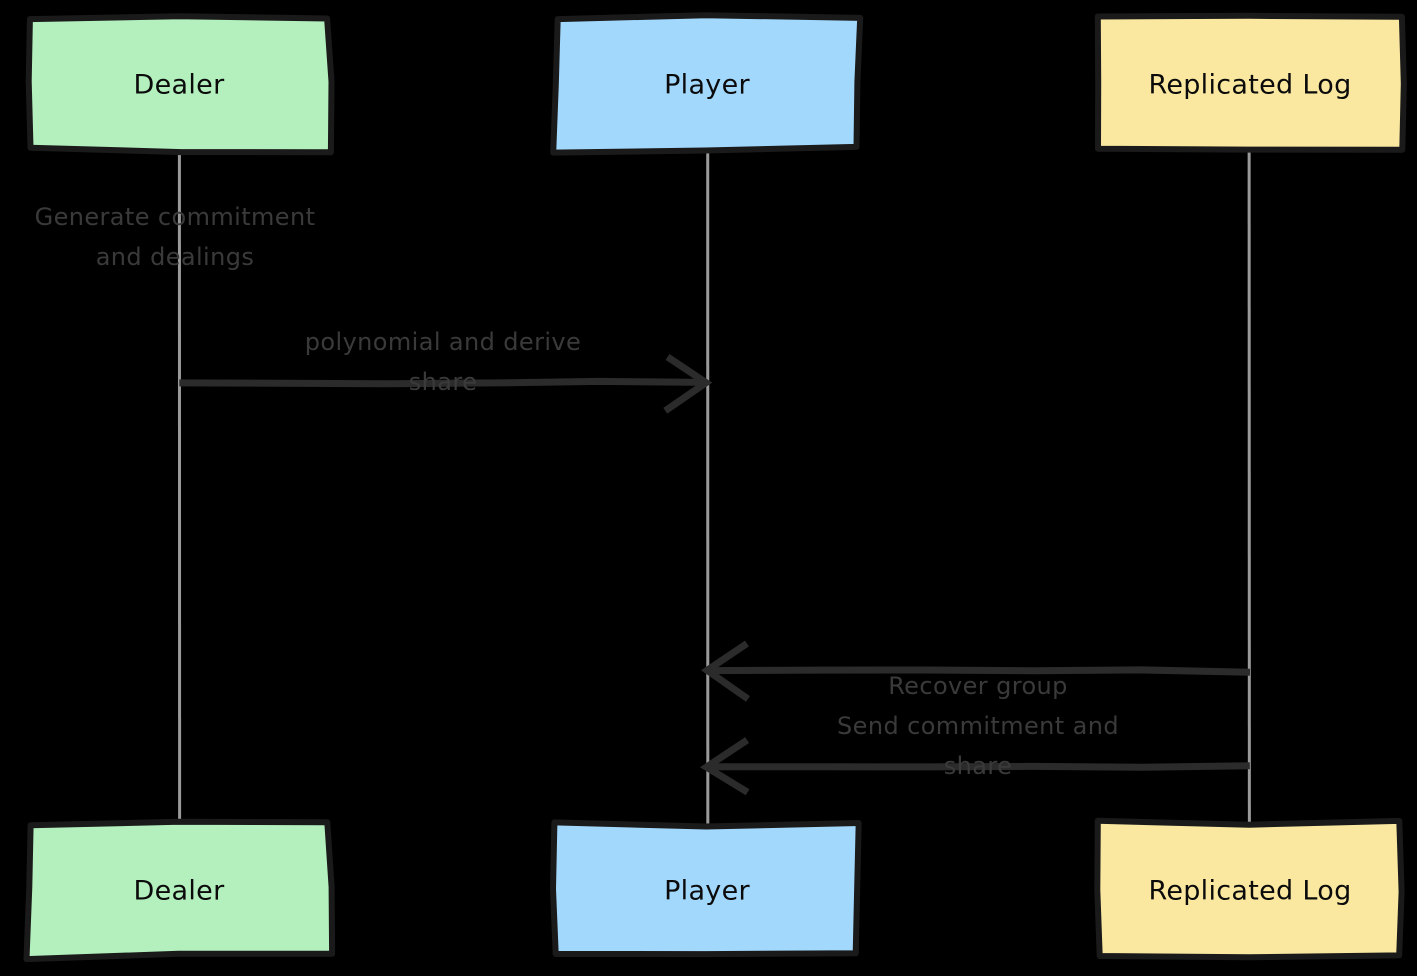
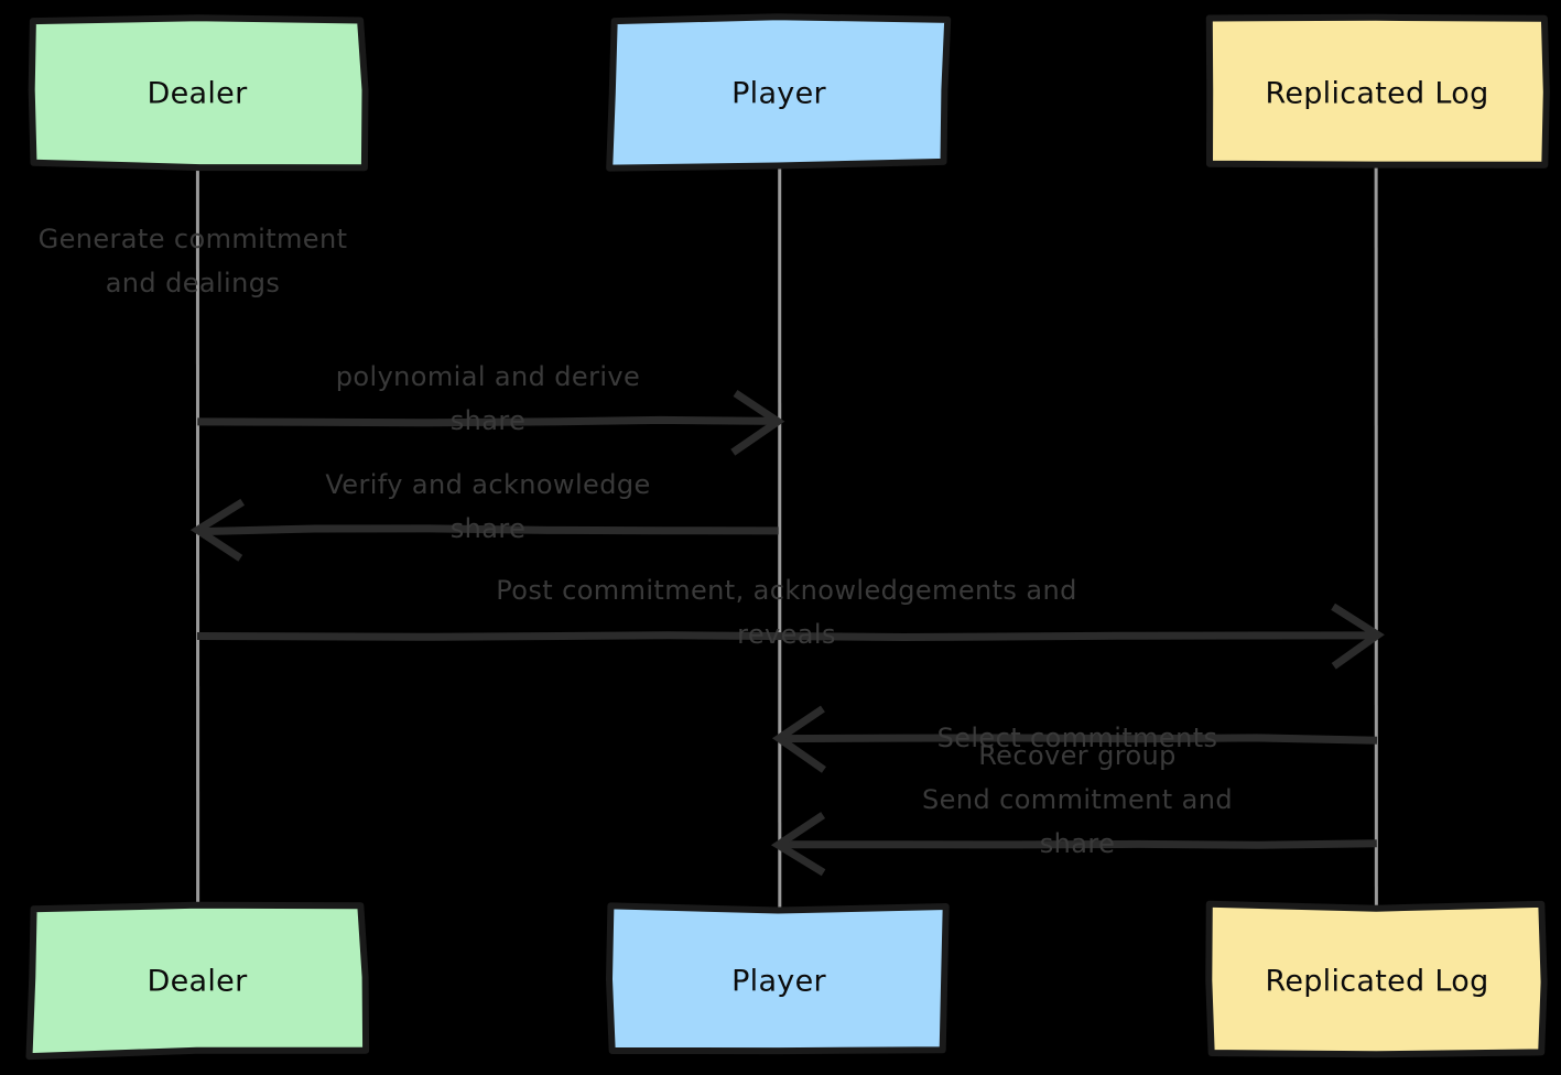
  Generate commitment and dealings
  polynomial and derive share
+ Verify and acknowledge share
+ Post commitment, acknowledgements and reveals
+ Select commitments
  Recover group Send commitment and share
  Dealer
  Player
  Replicated Log
  Dealer
  Player
  Replicated Log
